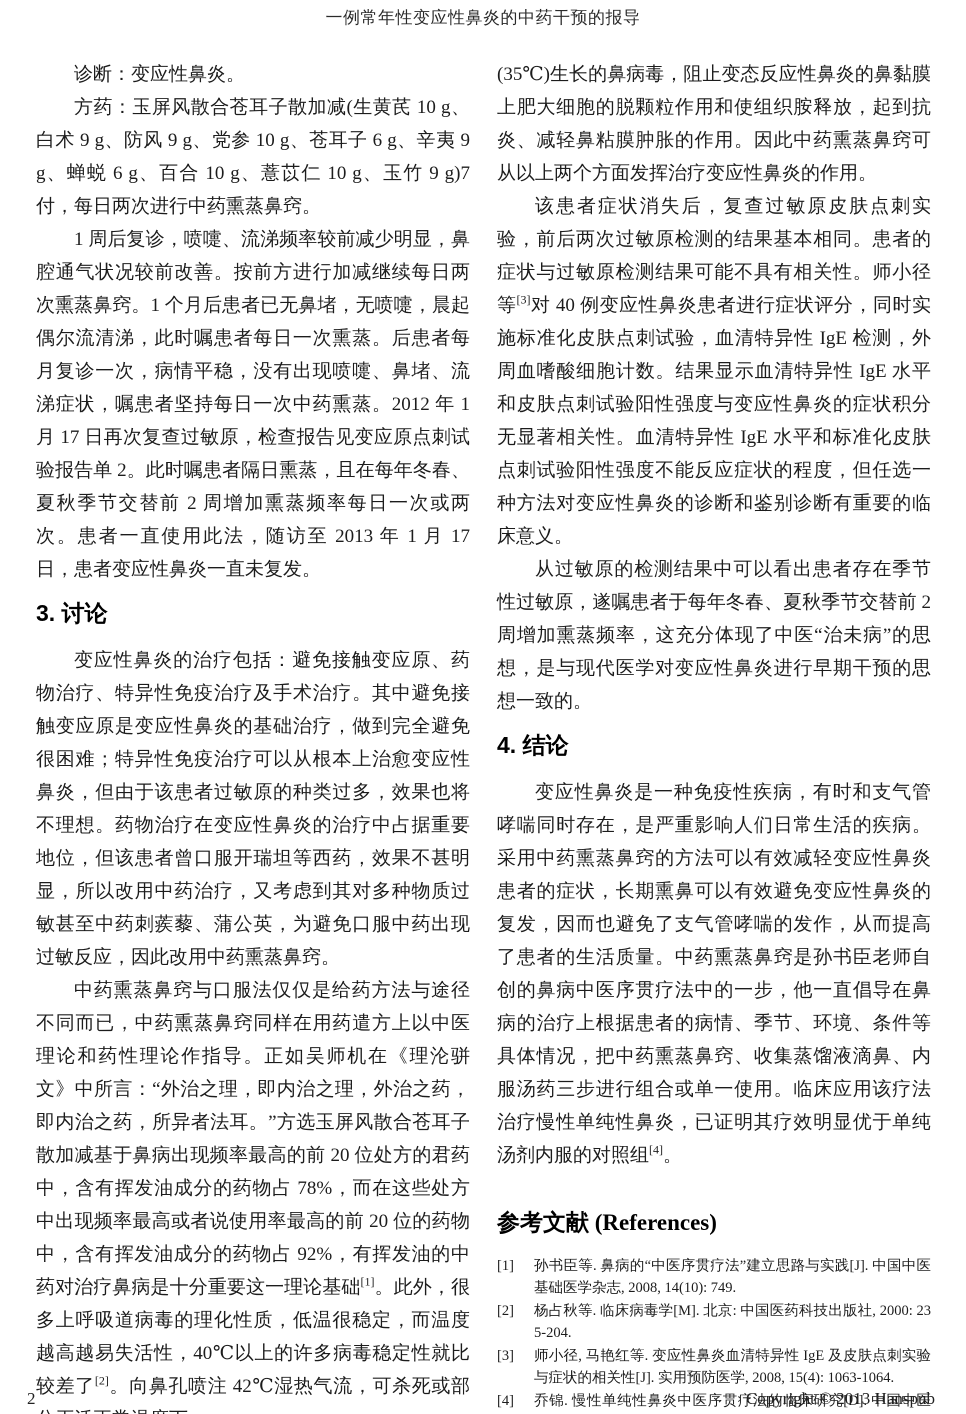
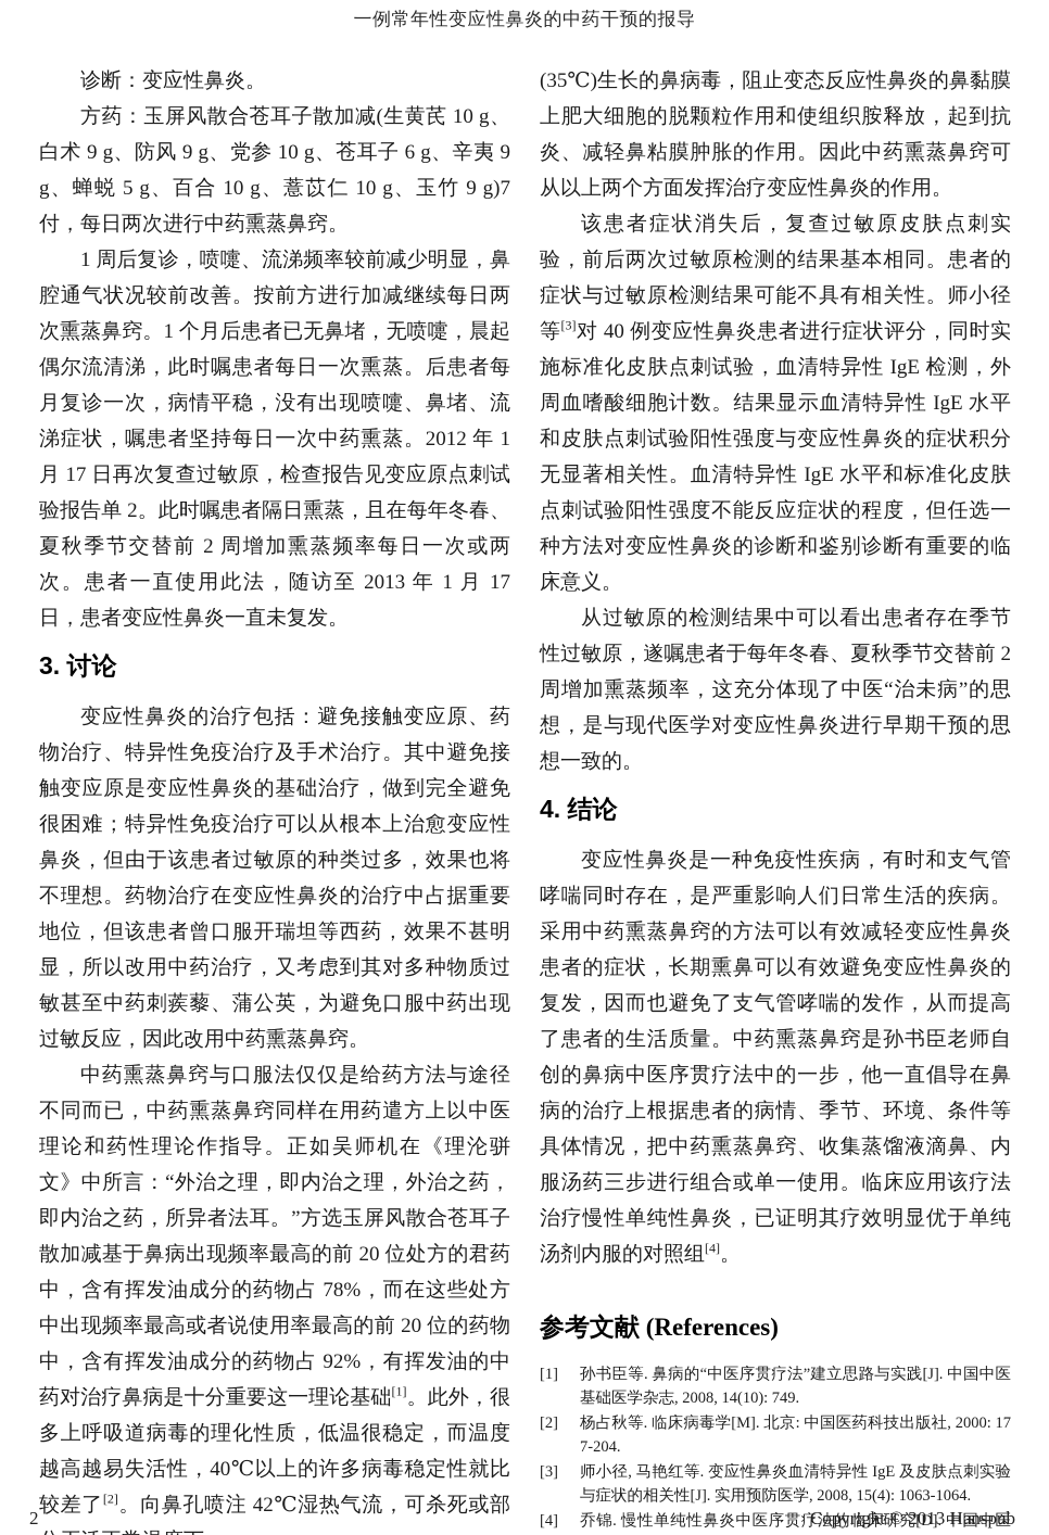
  一例常年性变应性鼻炎的中药干预的报导
  诊断：变应性鼻炎。
- 方药：玉屏风散合苍耳子散加减(生黄芪 10 g、白术 9 g、防风 9 g、党参 10 g、苍耳子 6 g、辛夷 9 g、蝉蜕 6 g、百合 10 g、薏苡仁 10 g、玉竹 9 g)7 付，每日两次进行中药熏蒸鼻窍。
+ 方药：玉屏风散合苍耳子散加减(生黄芪 10 g、白术 9 g、防风 9 g、党参 10 g、苍耳子 6 g、辛夷 9 g、蝉蜕 5 g、百合 10 g、薏苡仁 10 g、玉竹 9 g)7 付，每日两次进行中药熏蒸鼻窍。
  1 周后复诊，喷嚏、流涕频率较前减少明显，鼻腔通气状况较前改善。按前方进行加减继续每日两次熏蒸鼻窍。1 个月后患者已无鼻堵，无喷嚏，晨起偶尔流清涕，此时嘱患者每日一次熏蒸。后患者每月复诊一次，病情平稳，没有出现喷嚏、鼻堵、流涕症状，嘱患者坚持每日一次中药熏蒸。2012 年 1 月 17 日再次复查过敏原，检查报告见变应原点刺试验报告单 2。此时嘱患者隔日熏蒸，且在每年冬春、夏秋季节交替前 2 周增加熏蒸频率每日一次或两次。患者一直使用此法，随访至 2013 年 1 月 17 日，患者变应性鼻炎一直未复发。
  3. 讨论
  变应性鼻炎的治疗包括：避免接触变应原、药物治疗、特异性免疫治疗及手术治疗。其中避免接触变应原是变应性鼻炎的基础治疗，做到完全避免很困难；特异性免疫治疗可以从根本上治愈变应性鼻炎，但由于该患者过敏原的种类过多，效果也将不理想。药物治疗在变应性鼻炎的治疗中占据重要地位，但该患者曾口服开瑞坦等西药，效果不甚明显，所以改用中药治疗，又考虑到其对多种物质过敏甚至中药刺蒺藜、蒲公英，为避免口服中药出现过敏反应，因此改用中药熏蒸鼻窍。
  中药熏蒸鼻窍与口服法仅仅是给药方法与途径不同而已，中药熏蒸鼻窍同样在用药遣方上以中医理论和药性理论作指导。正如吴师机在《理沦骈文》中所言：“外治之理，即内治之理，外治之药，即内治之药，所异者法耳。”方选玉屏风散合苍耳子散加减基于鼻病出现频率最高的前 20 位处方的君药中，含有挥发油成分的药物占 78%，而在这些处方中出现频率最高或者说使用率最高的前 20 位的药物中，含有挥发油成分的药物占 92%，有挥发油的中药对治疗鼻病是十分重要这一理论基础[1]。此外，很多上呼吸道病毒的理化性质，低温很稳定，而温度越高越易失活性，40℃以上的许多病毒稳定性就比较差了[2]。向鼻孔喷注 42℃湿热气流，可杀死或部
  (35℃)生长的鼻病毒，阻止变态反应性鼻炎的鼻黏膜上肥大细胞的脱颗粒作用和使组织胺释放，起到抗炎、减轻鼻粘膜肿胀的作用。因此中药熏蒸鼻窍可从以上两个方面发挥治疗变应性鼻炎的作用。
  该患者症状消失后，复查过敏原皮肤点刺实验，前后两次过敏原检测的结果基本相同。患者的症状与过敏原检测结果可能不具有相关性。师小径等[3]对 40 例变应性鼻炎患者进行症状评分，同时实施标准化皮肤点刺试验，血清特异性 IgE 检测，外周血嗜酸细胞计数。结果显示血清特异性 IgE 水平和皮肤点刺试验阳性强度与变应性鼻炎的症状积分无显著相关性。血清特异性 IgE 水平和标准化皮肤点刺试验阳性强度不能反应症状的程度，但任选一种方法对变应性鼻炎的诊断和鉴别诊断有重要的临床意义。
  从过敏原的检测结果中可以看出患者存在季节性过敏原，遂嘱患者于每年冬春、夏秋季节交替前 2 周增加熏蒸频率，这充分体现了中医“治未病”的思想，是与现代医学对变应性鼻炎进行早期干预的思想一致的。
  4. 结论
  变应性鼻炎是一种免疫性疾病，有时和支气管哮喘同时存在，是严重影响人们日常生活的疾病。采用中药熏蒸鼻窍的方法可以有效减轻变应性鼻炎患者的症状，长期熏鼻可以有效避免变应性鼻炎的复发，因而也避免了支气管哮喘的发作，从而提高了患者的生活质量。中药熏蒸鼻窍是孙书臣老师自创的鼻病中医序贯疗法中的一步，他一直倡导在鼻病的治疗上根据患者的病情、季节、环境、条件等具体情况，把中药熏蒸鼻窍、收集蒸馏液滴鼻、内服汤药三步进行组合或单一使用。临床应用该疗法治疗慢性单纯性鼻炎，已证明其疗效明显优于单纯汤剂内服的对照组[4]。
  参考文献 (References)
  [1]
  孙书臣等. 鼻病的“中医序贯疗法”建立思路与实践[J]. 中国中医基础医学杂志, 2008, 14(10): 749.
  [2]
- 杨占秋等. 临床病毒学[M]. 北京: 中国医药科技出版社, 2000: 235-204.
+ 杨占秋等. 临床病毒学[M]. 北京: 中国医药科技出版社, 2000: 177-204.
  [3]
  师小径, 马艳红等. 变应性鼻炎血清特异性 IgE 及皮肤点刺实验与症状的相关性[J]. 实用预防医学, 2008, 15(4): 1063-1064.
  [4]
  乔锦. 慢性单纯性鼻炎中医序贯疗法的临床研究[D]. 中国中医
  2
  Copyright © 2013 Hanspub
